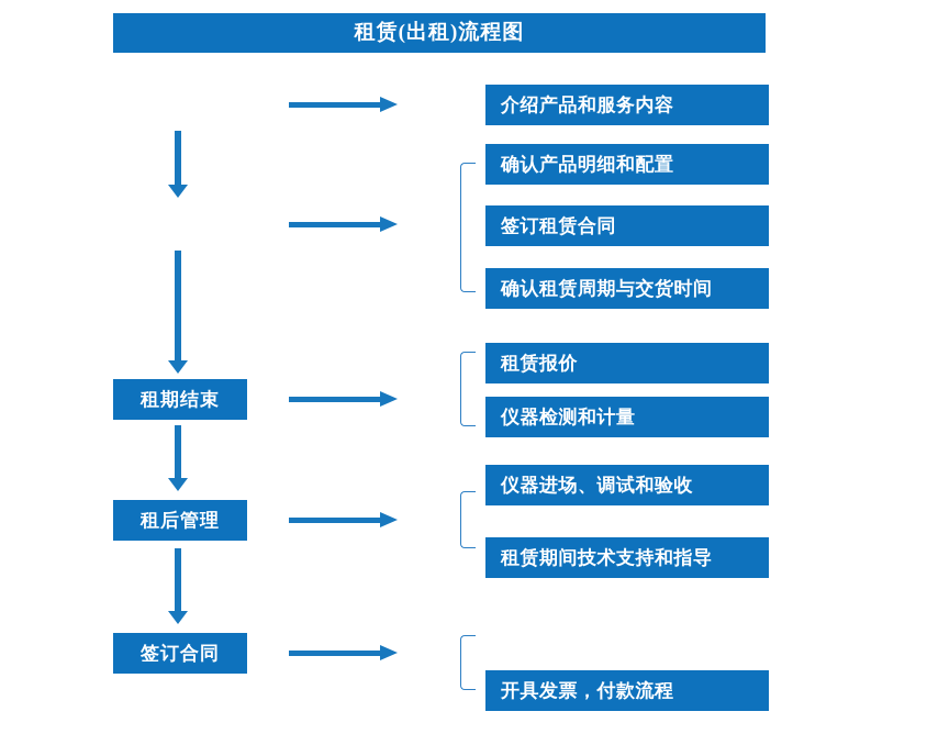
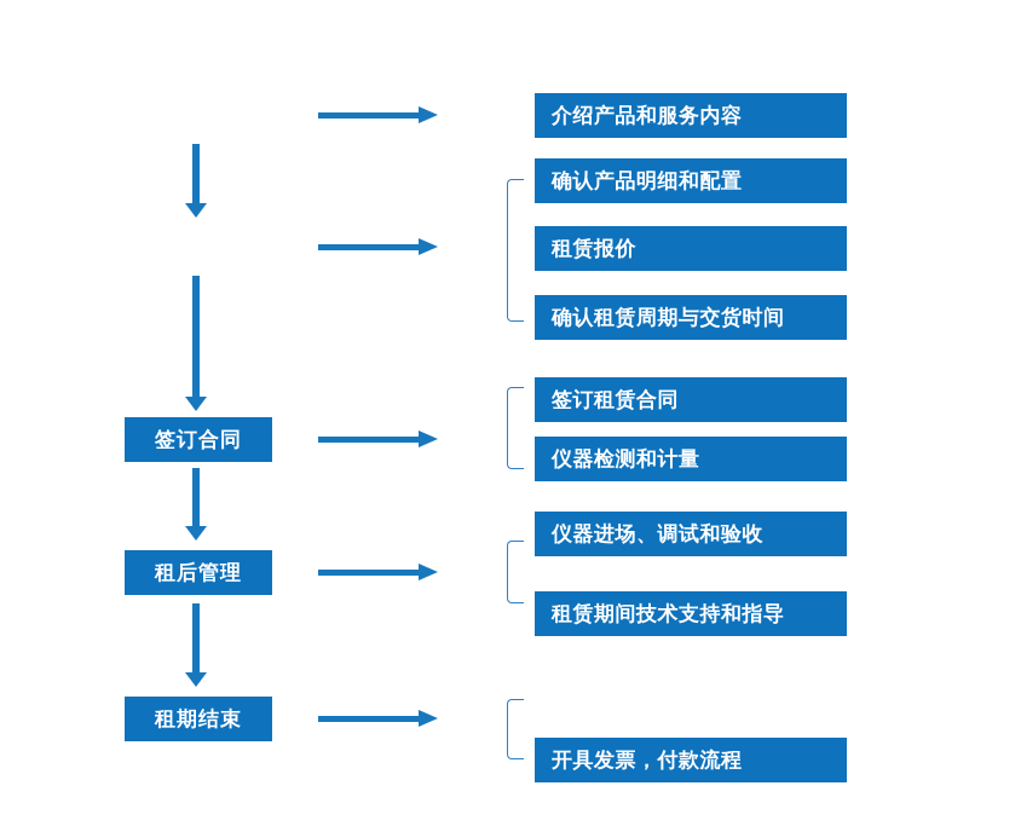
- 租赁(出租)流程图
  介绍产品和服务内容
  确认产品明细和配置
- 签订租赁合同
+ 租赁报价
  确认租赁周期与交货时间
- 租期结束
+ 签订合同
- 租赁报价
+ 签订租赁合同
  仪器检测和计量
  租后管理
  仪器进场、调试和验收
  租赁期间技术支持和指导
- 签订合同
+ 租期结束
  开具发票，付款流程
